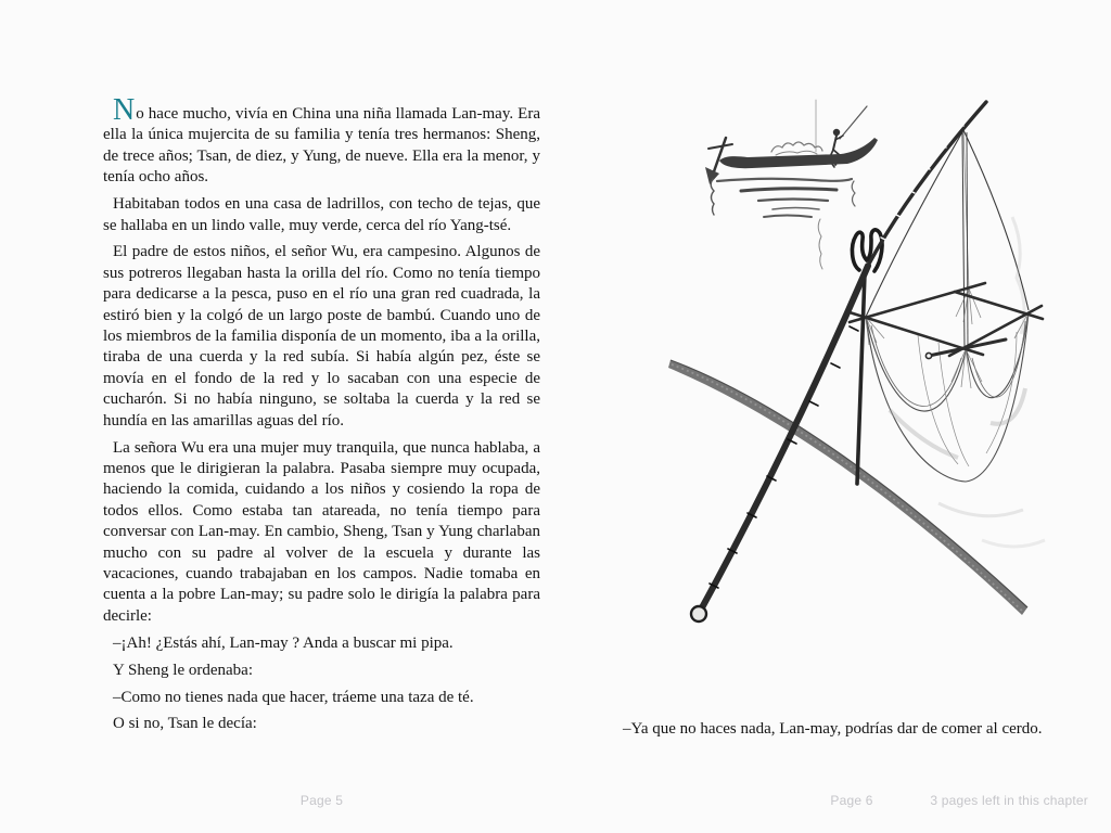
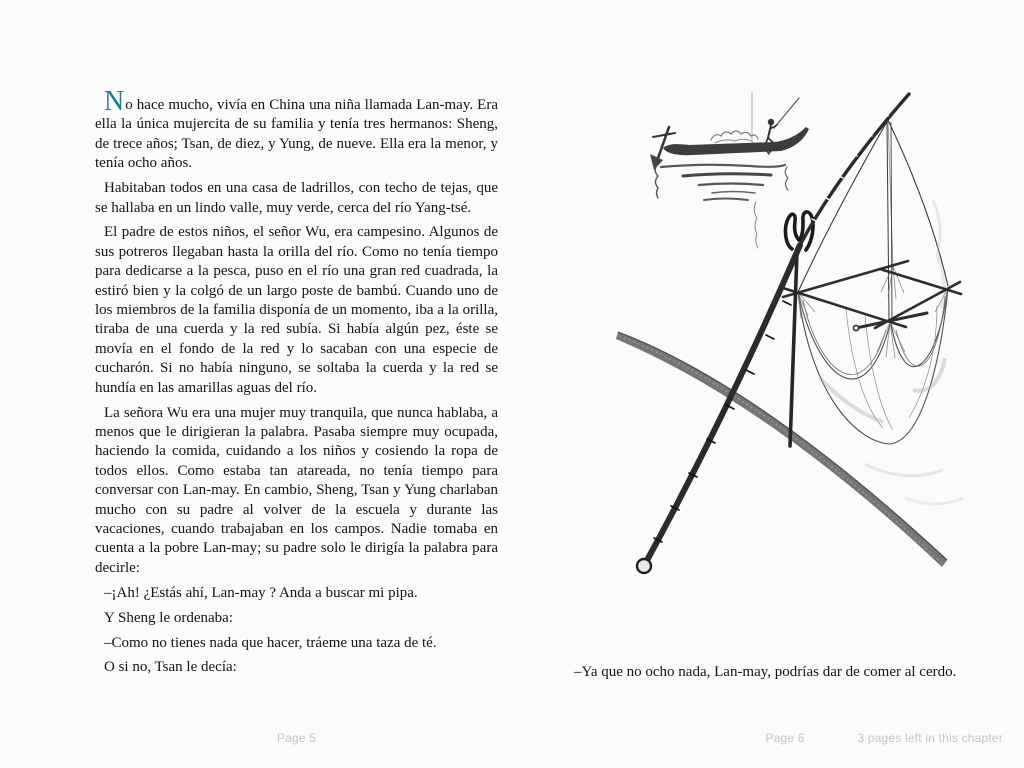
  No hace mucho, vivía en China una niña llamada Lan-may. Era ella la única mujercita de su familia y tenía tres hermanos: Sheng, de trece años; Tsan, de diez, y Yung, de nueve. Ella era la menor, y tenía ocho años.
  Habitaban todos en una casa de ladrillos, con techo de tejas, que se hallaba en un lindo valle, muy verde, cerca del río Yang-tsé.
  El padre de estos niños, el señor Wu, era campesino. Algunos de sus potreros llegaban hasta la orilla del río. Como no tenía tiempo para dedicarse a la pesca, puso en el río una gran red cuadrada, la estiró bien y la colgó de un largo poste de bambú. Cuando uno de los miembros de la familia disponía de un momento, iba a la orilla, tiraba de una cuerda y la red subía. Si había algún pez, éste se movía en el fondo de la red y lo sacaban con una especie de cucharón. Si no había ninguno, se soltaba la cuerda y la red se hundía en las amarillas aguas del río.
  La señora Wu era una mujer muy tranquila, que nunca hablaba, a menos que le dirigieran la palabra. Pasaba siempre muy ocupada, haciendo la comida, cuidando a los niños y cosiendo la ropa de todos ellos. Como estaba tan atareada, no tenía tiempo para conversar con Lan-may. En cambio, Sheng, Tsan y Yung charlaban mucho con su padre al volver de la escuela y durante las vacaciones, cuando trabajaban en los campos. Nadie tomaba en cuenta a la pobre Lan-may; su padre solo le dirigía la palabra para decirle:
  –¡Ah! ¿Estás ahí, Lan-may ? Anda a buscar mi pipa.
  Y Sheng le ordenaba:
  –Como no tienes nada que hacer, tráeme una taza de té.
  O si no, Tsan le decía:
- –Ya que no haces nada, Lan-may, podrías dar de comer al cerdo.
+ –Ya que no ocho nada, Lan-may, podrías dar de comer al cerdo.
  Page 5
  Page 6
  3 pages left in this chapter
